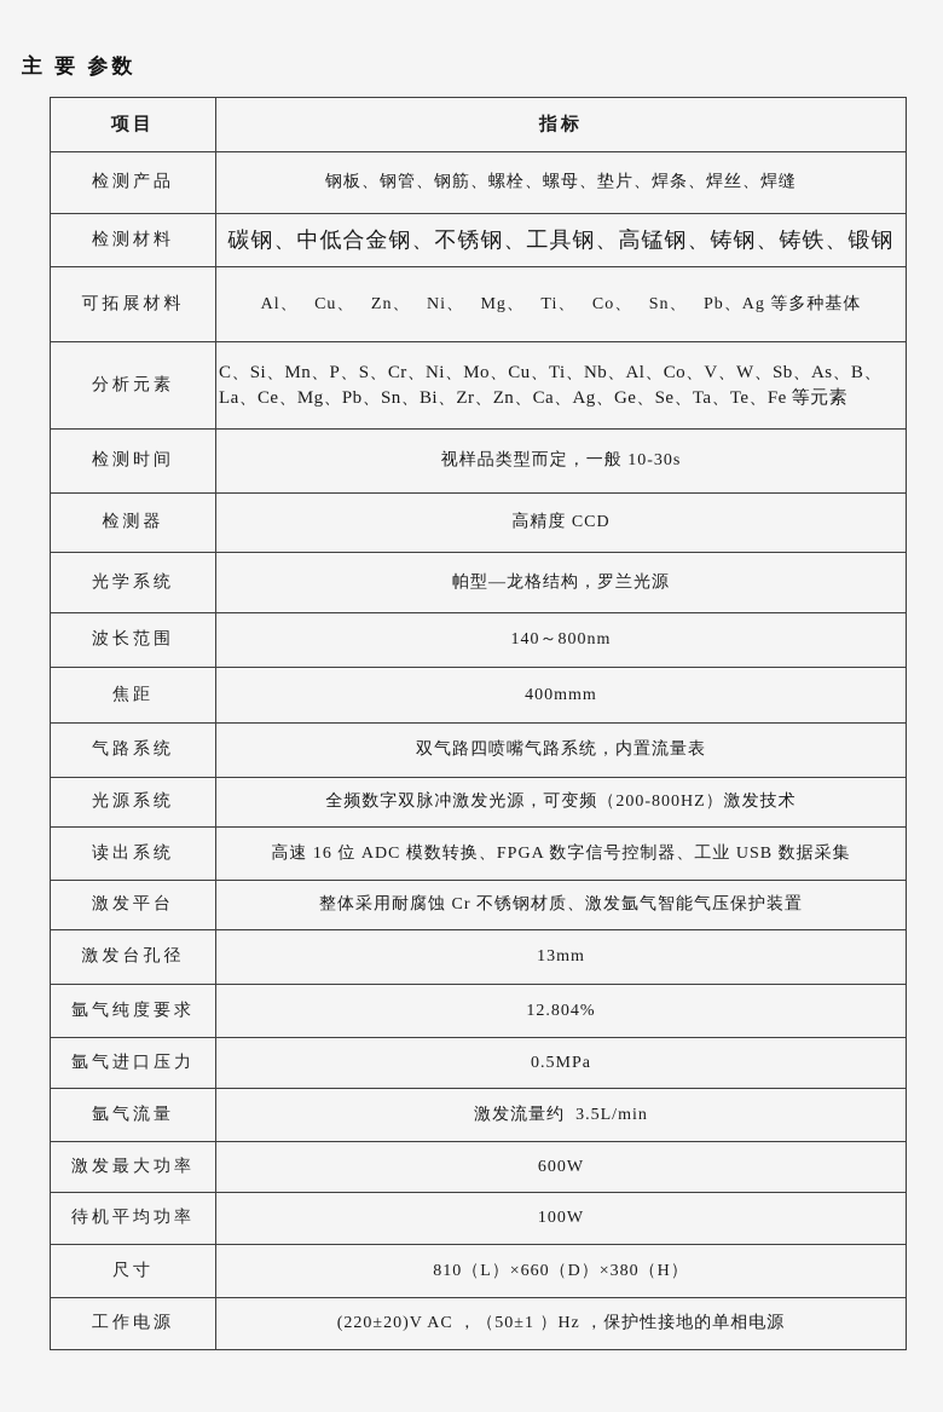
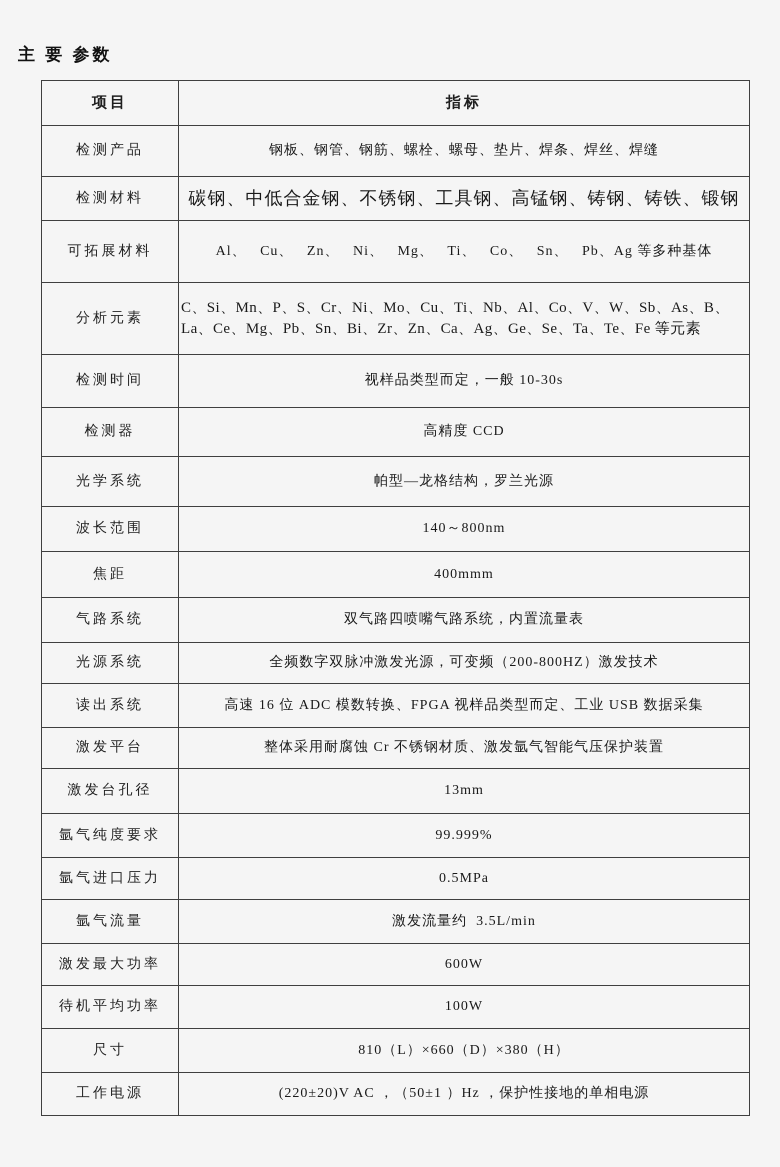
  主 要 参数
  项目	指标
  检测产品	钢板、钢管、钢筋、螺栓、螺母、垫片、焊条、焊丝、焊缝
  检测材料	碳钢、中低合金钢、不锈钢、工具钢、高锰钢、铸钢、铸铁、锻钢
  可拓展材料	Al、 Cu、 Zn、 Ni、 Mg、 Ti、 Co、 Sn、 Pb、Ag 等多种基体
  分析元素	C、Si、Mn、P、S、Cr、Ni、Mo、Cu、Ti、Nb、Al、Co、V、W、Sb、As、B、La、Ce、Mg、Pb、Sn、Bi、Zr、Zn、Ca、Ag、Ge、Se、Ta、Te、Fe 等元素
  检测时间	视样品类型而定，一般 10-30s
  检测器	高精度 CCD
  光学系统	帕型—龙格结构，罗兰光源
  波长范围	140～800nm
  焦距	400mmm
  气路系统	双气路四喷嘴气路系统，内置流量表
  光源系统	全频数字双脉冲激发光源，可变频（200-800HZ）激发技术
- 读出系统	高速 16 位 ADC 模数转换、FPGA 数字信号控制器、工业 USB 数据采集
+ 读出系统	高速 16 位 ADC 模数转换、FPGA 视样品类型而定、工业 USB 数据采集
  激发平台	整体采用耐腐蚀 Cr 不锈钢材质、激发氩气智能气压保护装置
  激发台孔径	13mm
- 氩气纯度要求	12.804%
+ 氩气纯度要求	99.999%
  氩气进口压力	0.5MPa
  氩气流量	激发流量约 3.5L/min
  激发最大功率	600W
  待机平均功率	100W
  尺寸	810（L）×660（D）×380（H）
  工作电源	(220±20)V AC ，（50±1 ）Hz ，保护性接地的单相电源
